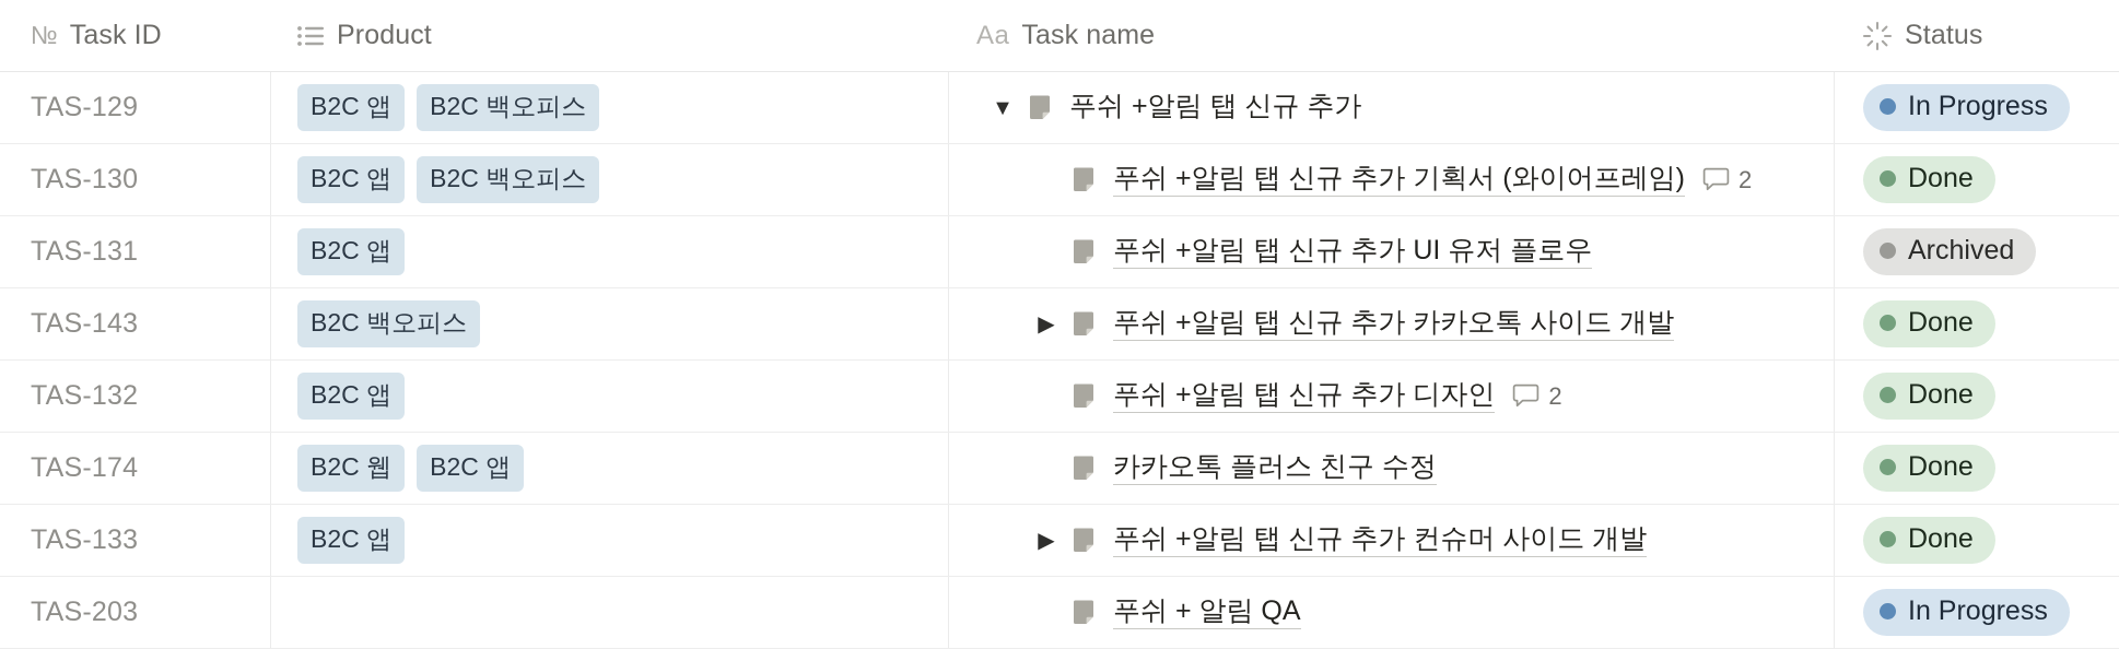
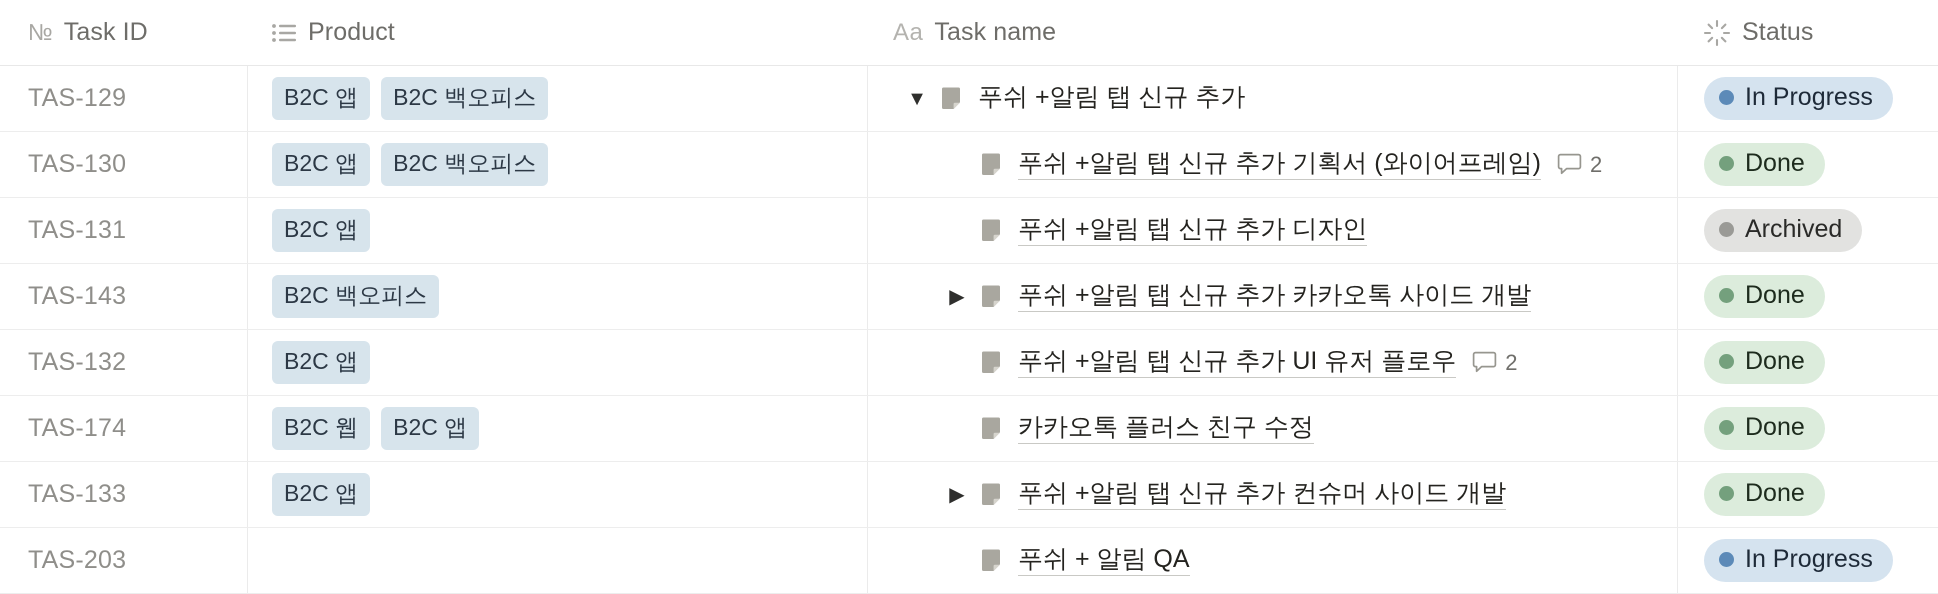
  №
  Task ID
  Product
  Aa
  Task name
  Status
  TAS-129
  B2C 앱
  B2C 백오피스
  ▼
  푸쉬 +알림 탭 신규 추가
  In Progress
  TAS-130
  B2C 앱
  B2C 백오피스
  푸쉬 +알림 탭 신규 추가 기획서 (와이어프레임)
  2
  Done
  TAS-131
  B2C 앱
- 푸쉬 +알림 탭 신규 추가 UI 유저 플로우
+ 푸쉬 +알림 탭 신규 추가 디자인
  Archived
  TAS-143
  B2C 백오피스
  ▶
  푸쉬 +알림 탭 신규 추가 카카오톡 사이드 개발
  Done
  TAS-132
  B2C 앱
- 푸쉬 +알림 탭 신규 추가 디자인
+ 푸쉬 +알림 탭 신규 추가 UI 유저 플로우
  2
  Done
  TAS-174
  B2C 웹
  B2C 앱
  카카오톡 플러스 친구 수정
  Done
  TAS-133
  B2C 앱
  ▶
  푸쉬 +알림 탭 신규 추가 컨슈머 사이드 개발
  Done
  TAS-203
  푸쉬 + 알림 QA
  In Progress
